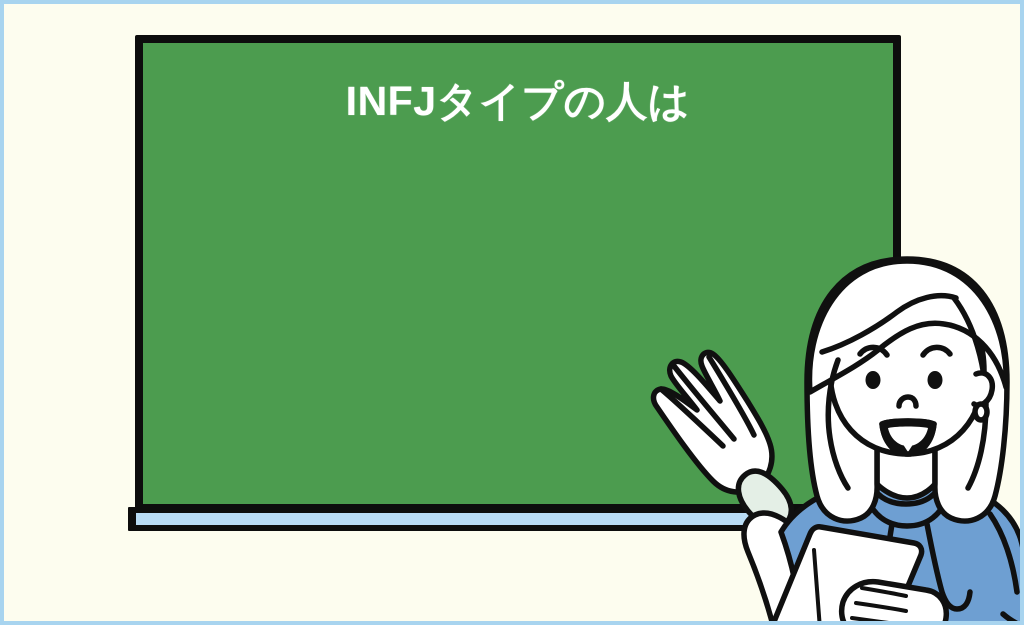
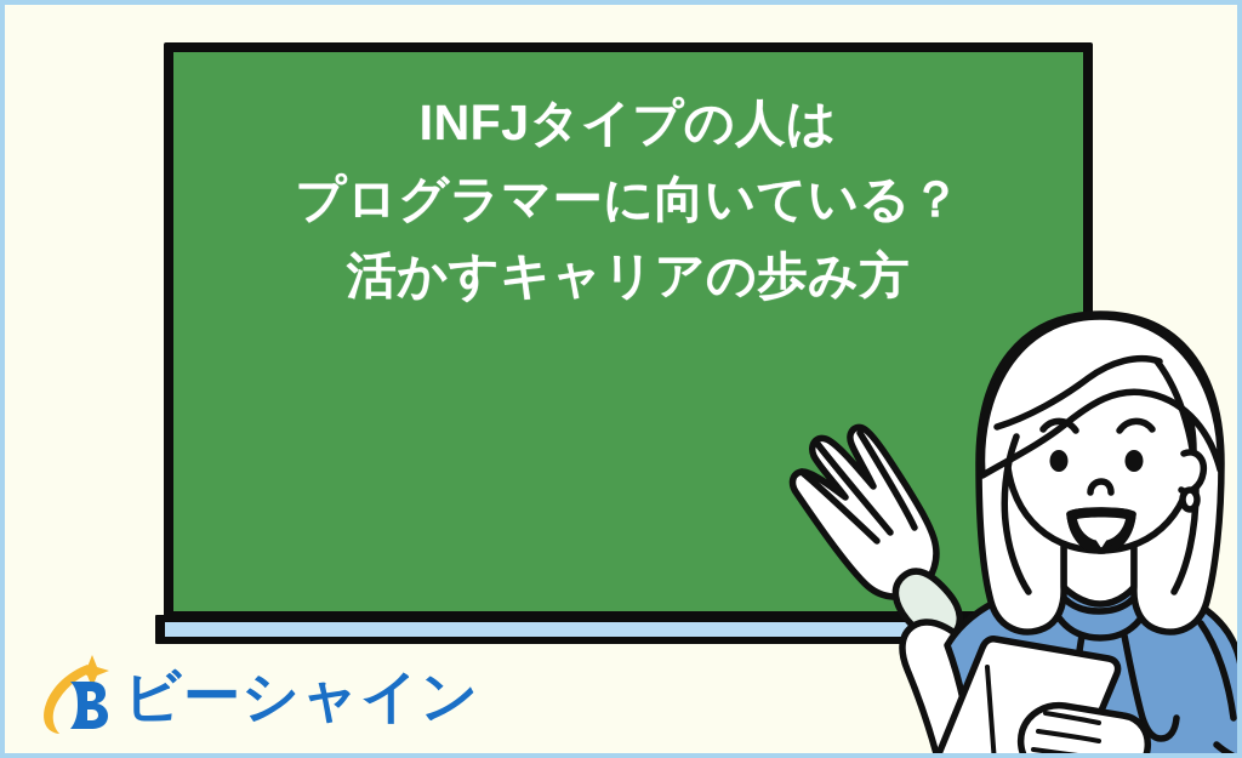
  INFJタイプの人は
+ プログラマーに向いている？
+ 活かすキャリアの歩み方
+ ビーシャイン
